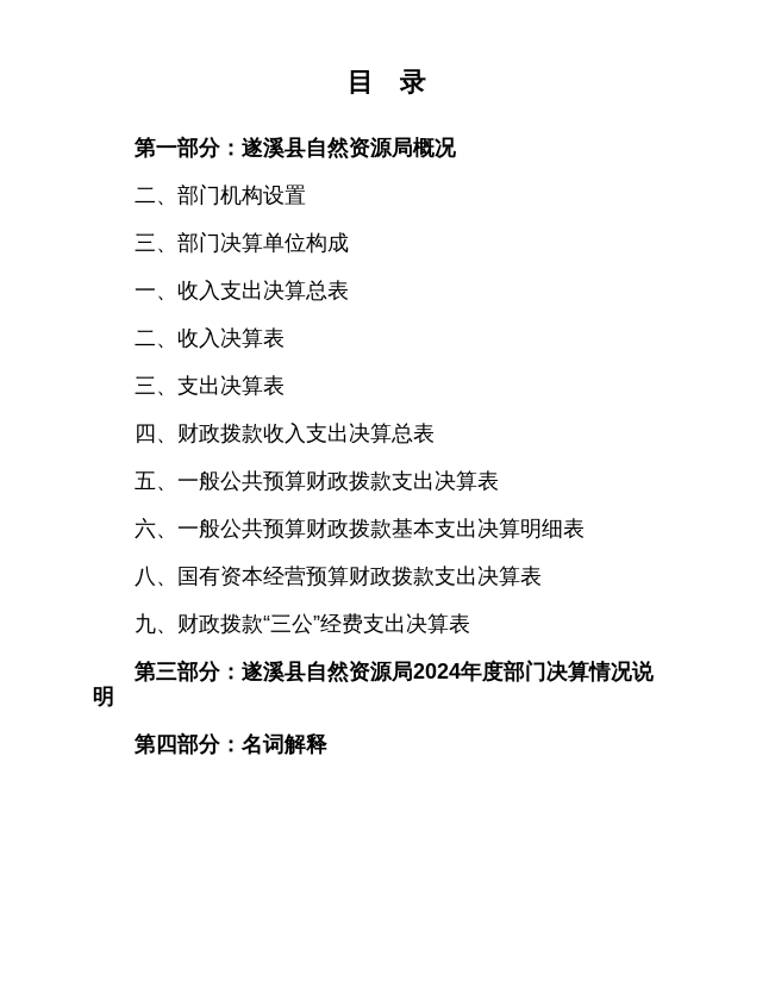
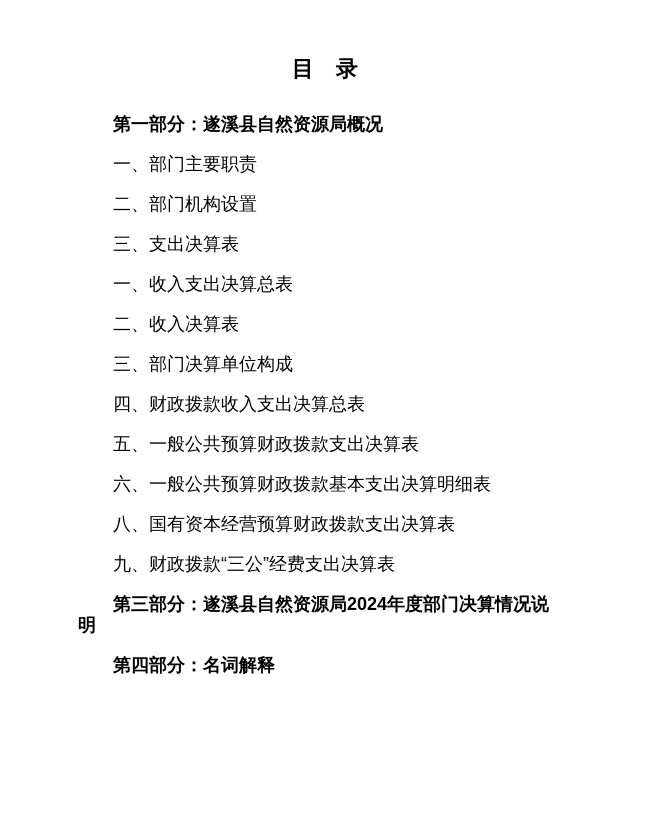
  目 录
  第一部分：遂溪县自然资源局概况
+ 一、部门主要职责
  二、部门机构设置
- 三、部门决算单位构成
+ 三、支出决算表
  一、收入支出决算总表
  二、收入决算表
- 三、支出决算表
+ 三、部门决算单位构成
  四、财政拨款收入支出决算总表
  五、一般公共预算财政拨款支出决算表
  六、一般公共预算财政拨款基本支出决算明细表
  八、国有资本经营预算财政拨款支出决算表
  九、财政拨款“三公”经费支出决算表
  第三部分：遂溪县自然资源局2024年度部门决算情况说
  明
  第四部分：名词解释
